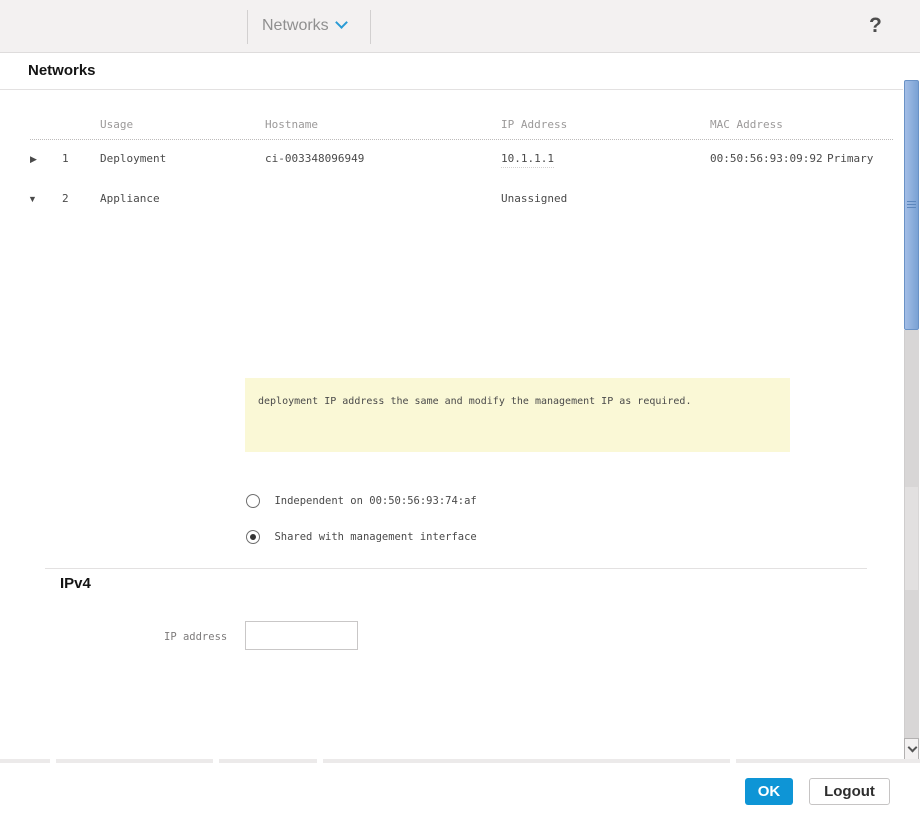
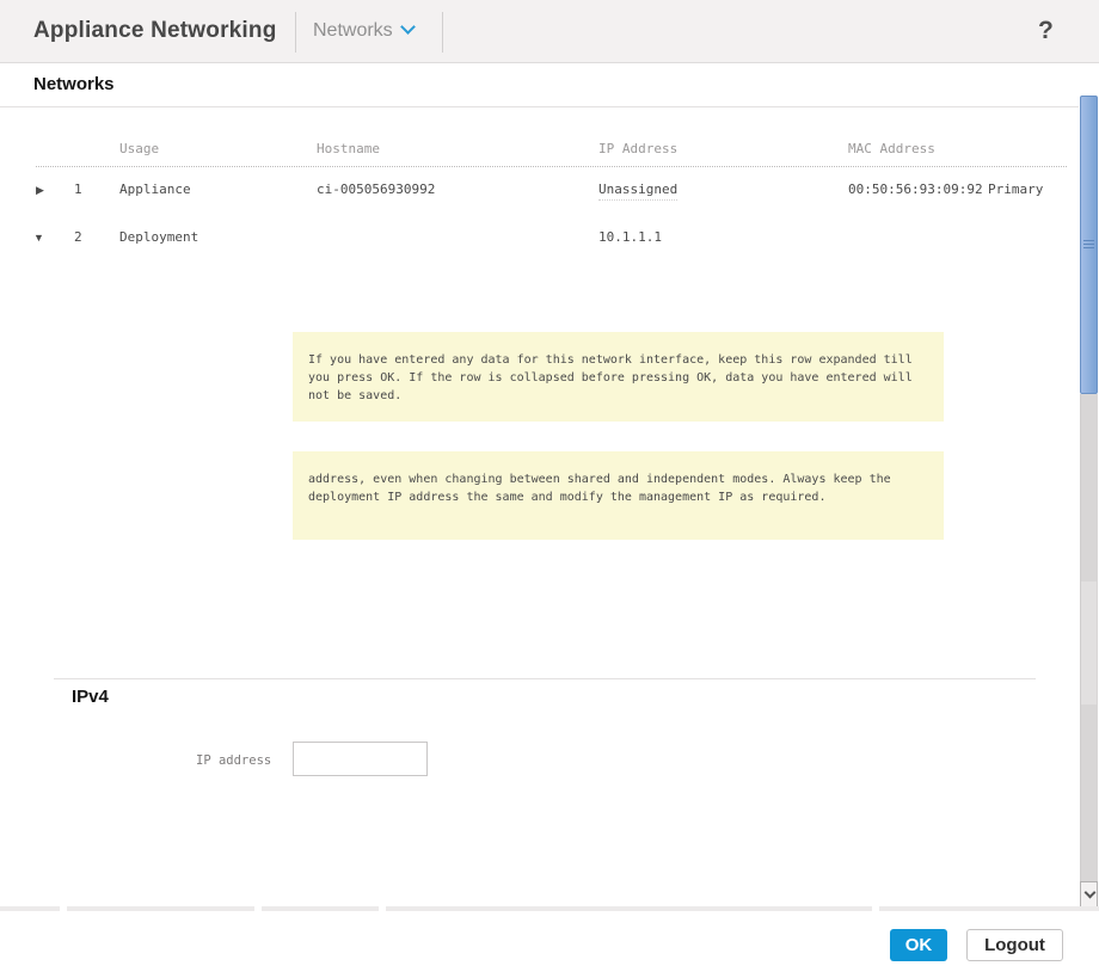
+ Appliance Networking
  Networks
  ?
  Networks
  Usage
  Hostname
  IP Address
  MAC Address
  ▶
  1
- Deployment
+ Appliance
- ci-003348096949
+ ci-005056930992
- 10.1.1.1
+ Unassigned
  00:50:56:93:09:92
  Primary
  ▼
  2
- Appliance
+ Deployment
- Unassigned
+ 10.1.1.1
+ If you have entered any data for this network interface, keep this row expanded till
+ you press OK. If the row is collapsed before pressing OK, data you have entered will
+ not be saved.
+ address, even when changing between shared and independent modes. Always keep the
  deployment IP address the same and modify the management IP as required.
- Independent on 00:50:56:93:74:af
- Shared with management interface
  IPv4
  IP address
  OK
  Logout
